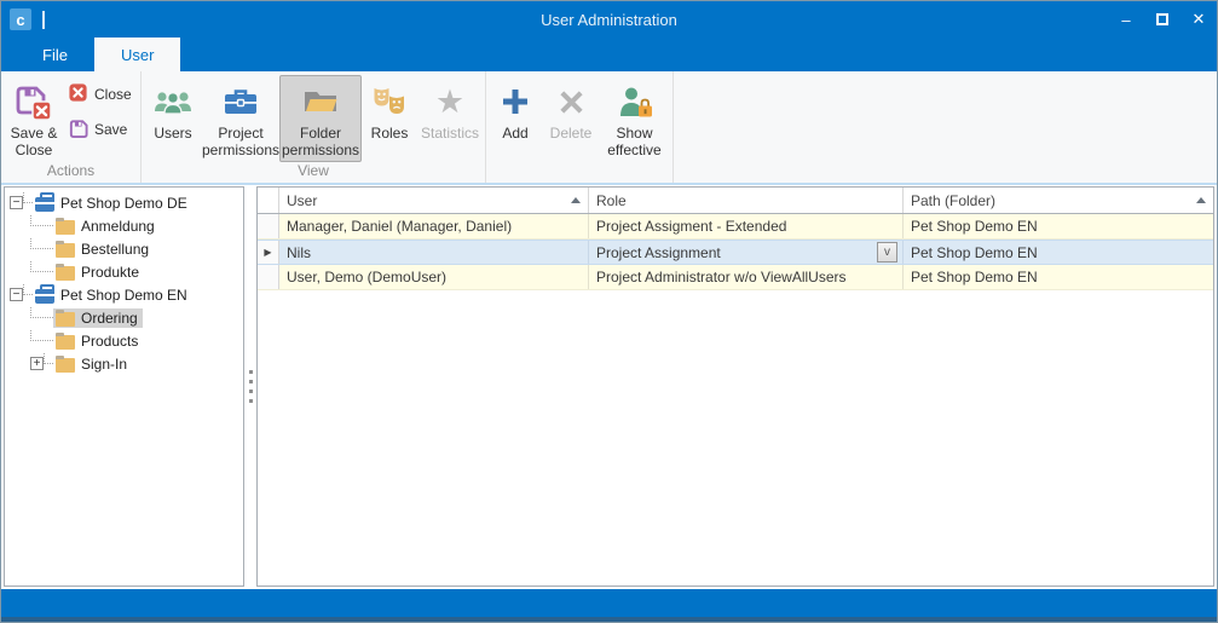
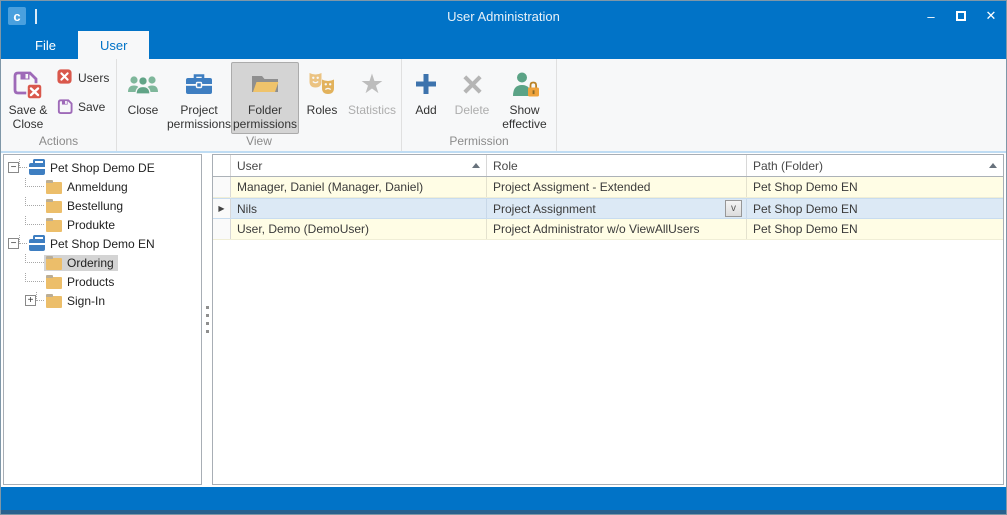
  c
  User Administration
  –
  ✕
  File
  User
  Save & Close
- Close
+ Users
  Save
  Actions
- Users
+ Close
  Project permissions
  Folder permissions
  Roles
  ★
  Statistics
  View
  Add
  Delete
  Show effective
+ Permission
  −
  Pet Shop Demo DE
  Anmeldung
  Bestellung
  Produkte
  −
  Pet Shop Demo EN
  Ordering
  Products
  +
  Sign-In
  User
  Role
  Path (Folder)
  Manager, Daniel (Manager, Daniel)
  Project Assigment - Extended
  Pet Shop Demo EN
  ▶
  Nils
  Project Assignment
  v
  Pet Shop Demo EN
  User, Demo (DemoUser)
  Project Administrator w/o ViewAllUsers
  Pet Shop Demo EN
